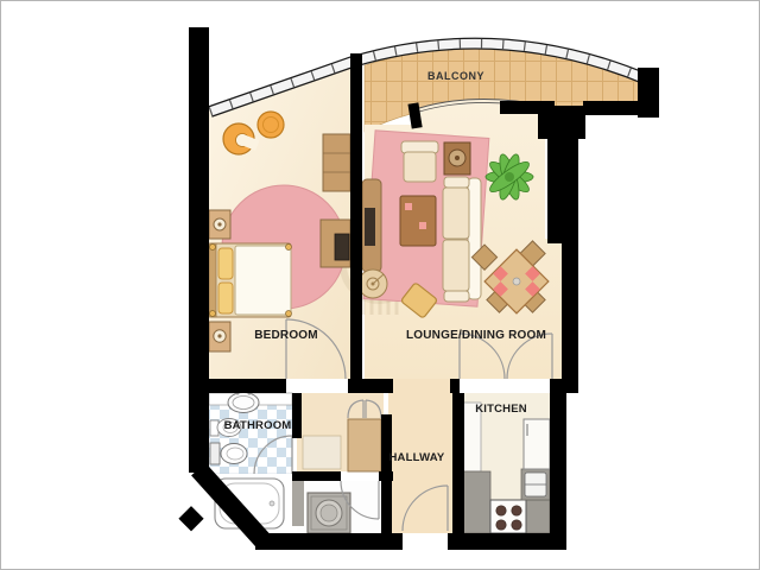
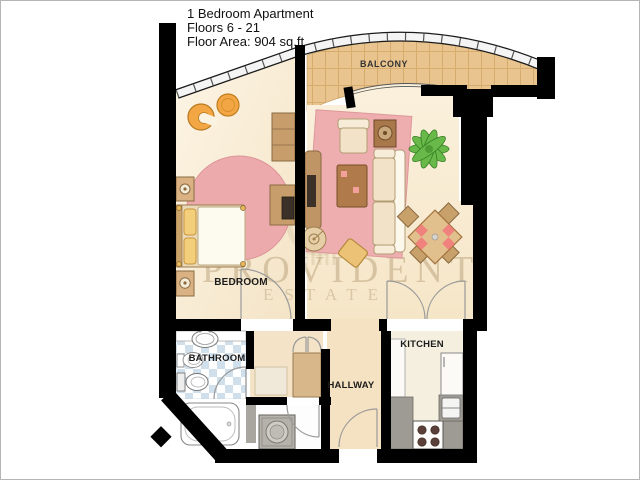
+ 1 Bedroom Apartment
+ Floors 6 - 21
+ Floor Area: 904 sq.ft.
+ PROVIDENT
+ ESTATE
  BALCONY
  BEDROOM
- LOUNGE/DINING ROOM
  BATHROOM
  HALLWAY
  KITCHEN
